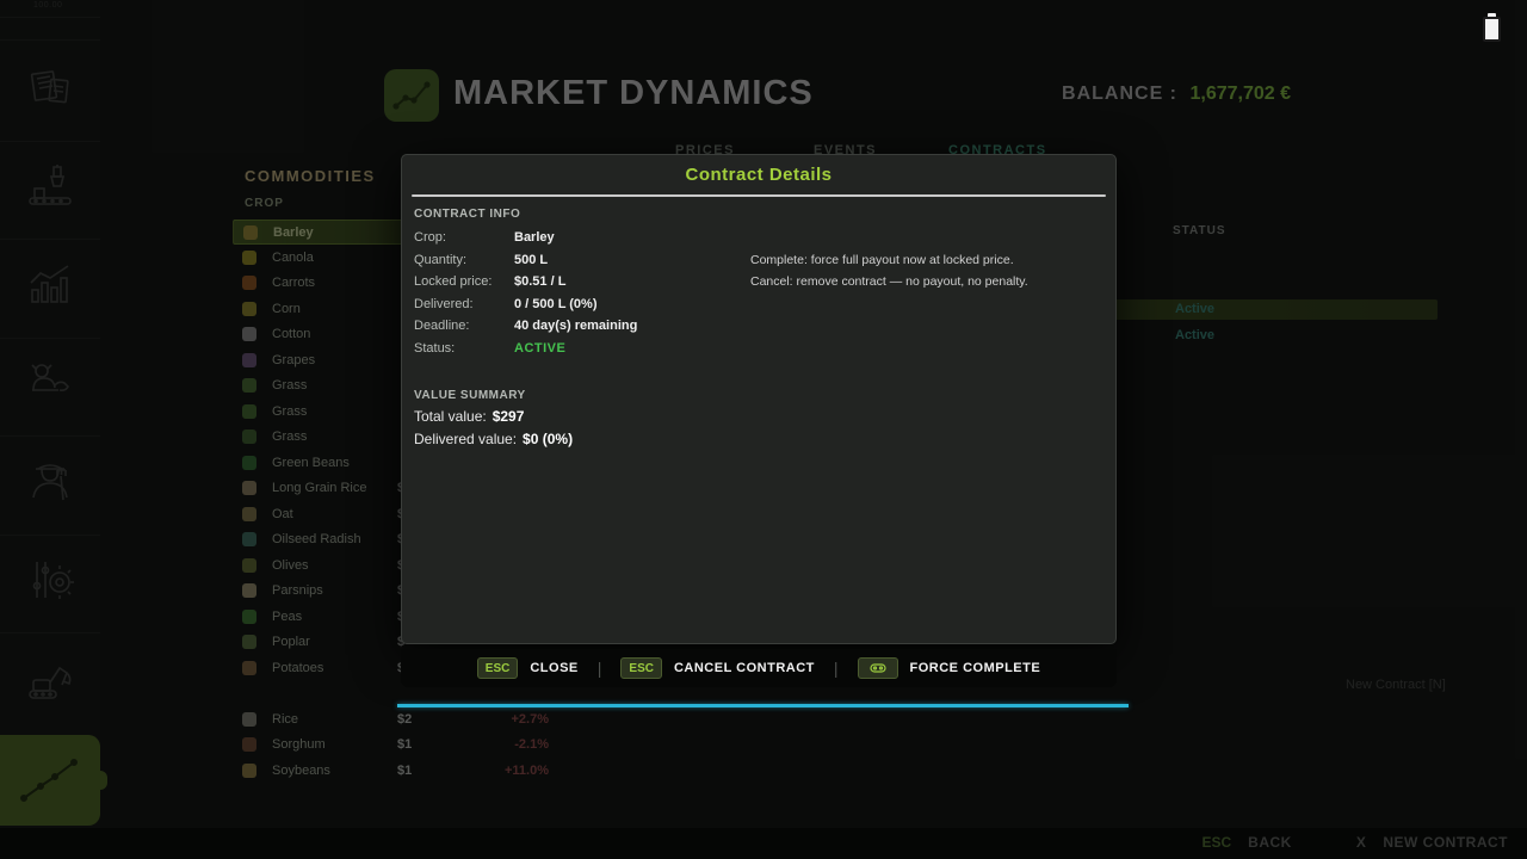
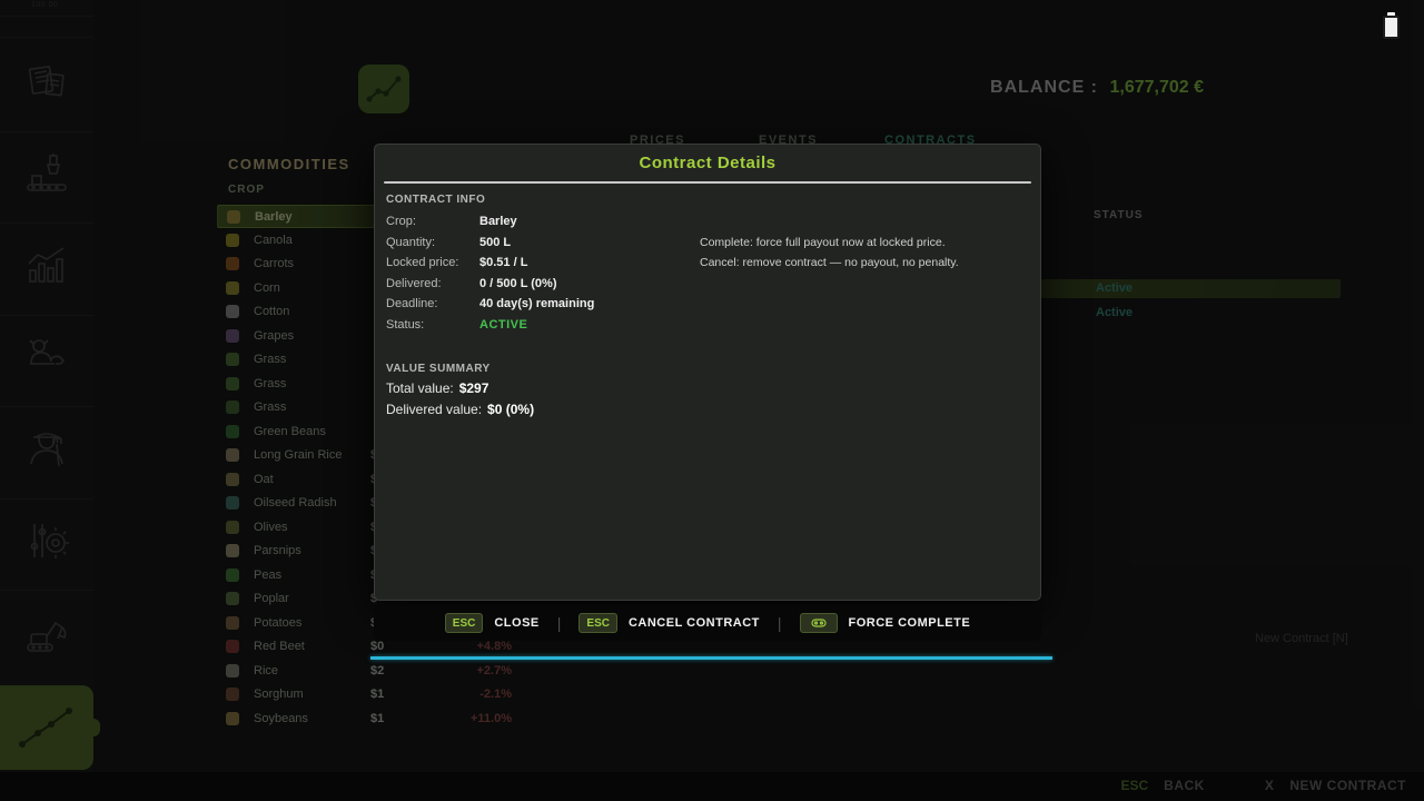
- MARKET DYNAMICS
  BALANCE : 1,677,702 €
  PRICES
  EVENTS
  CONTRACTS
  COMMODITIES
  CROP
  Barley
  Canola
  Carrots
  Corn
  Cotton
  Grapes
  Grass
  Grass
  Grass
  Green Beans
  Long Grain Rice
  Oat
  Oilseed Radish
  Olives
  Parsnips
  Peas
  Poplar
  Potatoes
+ Red Beet
+ $0
+ +4.8%
  Rice
  $2
  +2.7%
  Sorghum
  $1
  -2.1%
  Soybeans
  $1
  +11.0%
  STATUS
  Active
  Active
  ESC
  BACK
  X
  NEW CONTRACT
  Contract Details
  CONTRACT INFO
  Crop:
  Barley
  Quantity:
  500 L
  Locked price:
  $0.51 / L
  Delivered:
  0 / 500 L (0%)
  Deadline:
  40 day(s) remaining
  Status:
  ACTIVE
  Complete: force full payout now at locked price.
  Cancel: remove contract — no payout, no penalty.
  VALUE SUMMARY
  Total value: $297
  Delivered value: $0 (0%)
  ESC
  CLOSE
  |
  ESC
  CANCEL CONTRACT
  |
  FORCE COMPLETE
